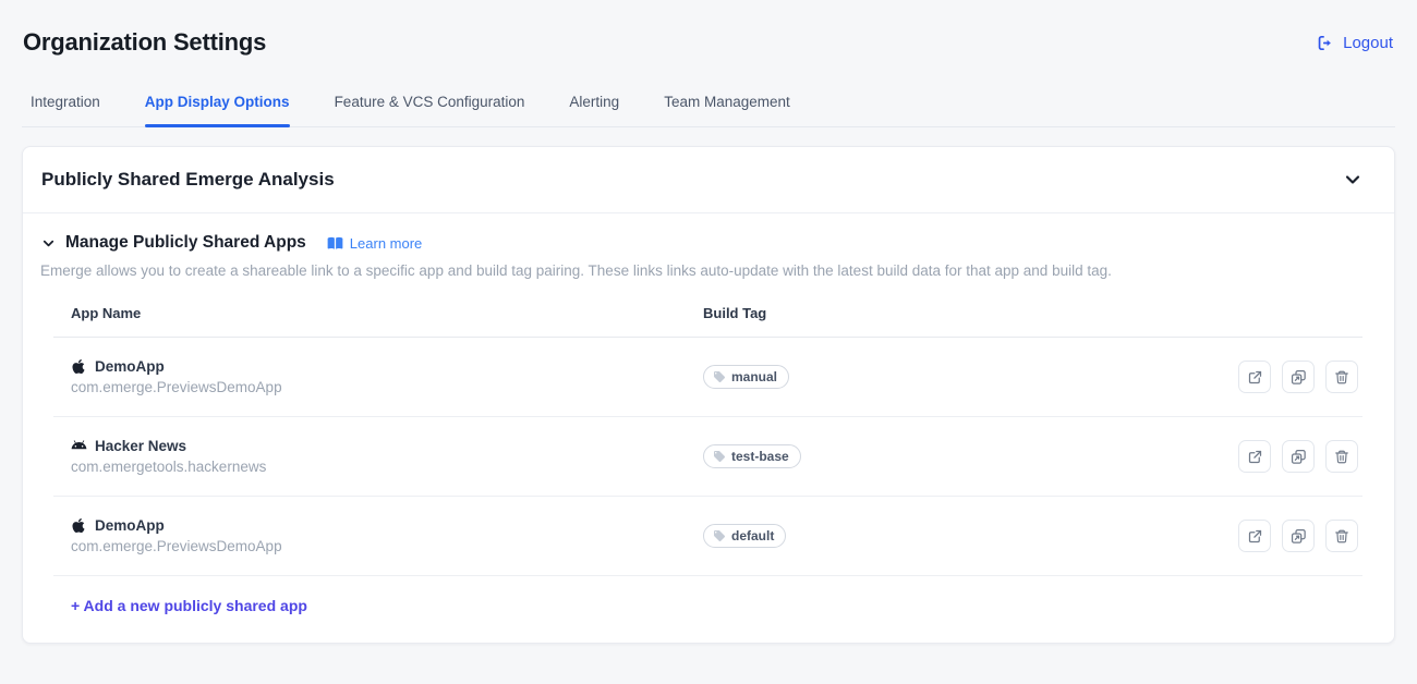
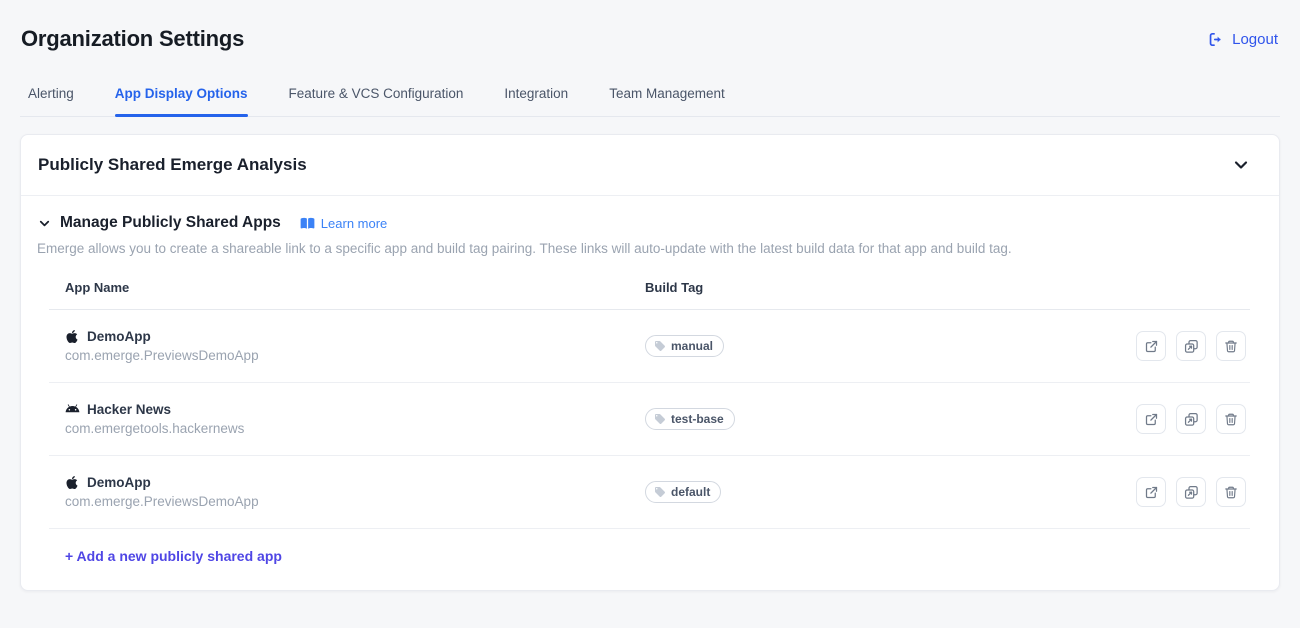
  Organization Settings
  Logout
- Integration
+ Alerting
  App Display Options
  Feature & VCS Configuration
- Alerting
+ Integration
  Team Management
  Publicly Shared Emerge Analysis
  Manage Publicly Shared Apps
  Learn more
- Emerge allows you to create a shareable link to a specific app and build tag pairing. These links links auto-update with the latest build data for that app and build tag.
+ Emerge allows you to create a shareable link to a specific app and build tag pairing. These links will auto-update with the latest build data for that app and build tag.
  App Name
  Build Tag
  DemoApp
  com.emerge.PreviewsDemoApp
  manual
  Hacker News
  com.emergetools.hackernews
  test-base
  DemoApp
  com.emerge.PreviewsDemoApp
  default
  + Add a new publicly shared app
